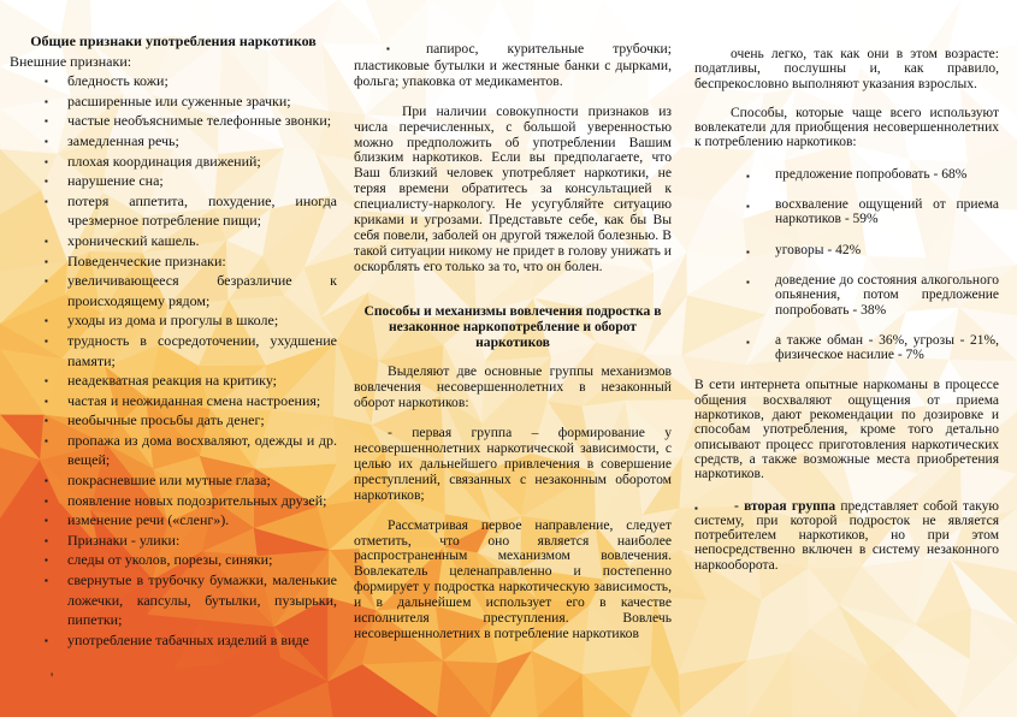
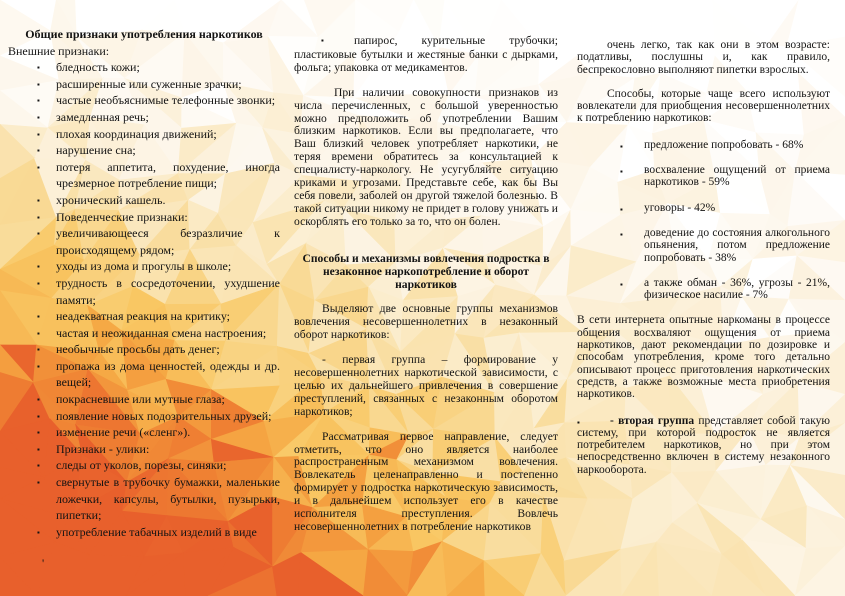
  Общие признаки употребления наркотиков
  Внешние признаки:
  ▪
  бледность кожи;
  ▪
  расширенные или суженные зрачки;
  ▪
  частые необъяснимые телефонные звонки;
  ▪
  замедленная речь;
  ▪
  плохая координация движений;
  ▪
  нарушение сна;
  ▪
  потеря аппетита, похудение, иногда чрезмерное потребление пищи;
  ▪
  хронический кашель.
  ▪
  Поведенческие признаки:
  ▪
  увеличивающееся безразличие к происходящему рядом;
  ▪
  уходы из дома и прогулы в школе;
  ▪
  трудность в сосредоточении, ухудшение памяти;
  ▪
  неадекватная реакция на критику;
  ▪
  частая и неожиданная смена настроения;
  ▪
  необычные просьбы дать денег;
  ▪
- пропажа из дома восхваляют, одежды и др. вещей;
+ пропажа из дома ценностей, одежды и др. вещей;
  ▪
  покрасневшие или мутные глаза;
  ▪
  появление новых подозрительных друзей;
  ▪
  изменение речи («сленг»).
  ▪
  Признаки - улики:
  ▪
  следы от уколов, порезы, синяки;
  ▪
  свернутые в трубочку бумажки, маленькие ложечки, капсулы, бутылки, пузырьки, пипетки;
  ▪
  употребление табачных изделий в виде
  '
  ▪ папирос, курительные трубочки; пластиковые бутылки и жестяные банки с дырками, фольга; упаковка от медикаментов.
  При наличии совокупности признаков из числа перечисленных, с большой уверенностью можно предположить об употреблении Вашим близким наркотиков. Если вы предполагаете, что Ваш близкий человек употребляет наркотики, не теряя времени обратитесь за консультацией к специалисту-наркологу. Не усугубляйте ситуацию криками и угрозами. Представьте себе, как бы Вы себя повели, заболей он другой тяжелой болезнью. В такой ситуации никому не придет в голову унижать и оскорблять его только за то, что он болен.
  Способы и механизмы вовлечения подростка в незаконное наркопотребление и оборот наркотиков
  Выделяют две основные группы механизмов вовлечения несовершеннолетних в незаконный оборот наркотиков:
  - первая группа – формирование у несовершеннолетних наркотической зависимости, с целью их дальнейшего привлечения в совершение преступлений, связанных с незаконным оборотом наркотиков;
  Рассматривая первое направление, следует отметить, что оно является наиболее распространенным механизмом вовлечения. Вовлекатель целенаправленно и постепенно формирует у подростка наркотическую зависимость, и в дальнейшем использует его в качестве исполнителя преступления. Вовлечь несовершеннолетних в потребление наркотиков
- очень легко, так как они в этом возрасте: податливы, послушны и, как правило, беспрекословно выполняют указания взрослых.
+ очень легко, так как они в этом возрасте: податливы, послушны и, как правило, беспрекословно выполняют пипетки взрослых.
  Способы, которые чаще всего используют вовлекатели для приобщения несовершеннолетних к потреблению наркотиков:
  ▪
  предложение попробовать - 68%
  ▪
  восхваление ощущений от приема наркотиков - 59%
  ▪
  уговоры - 42%
  ▪
  доведение до состояния алкогольного опьянения, потом предложение попробовать - 38%
  ▪
  а также обман - 36%, угрозы - 21%, физическое насилие - 7%
  В сети интернета опытные наркоманы в процессе общения восхваляют ощущения от приема наркотиков, дают рекомендации по дозировке и способам употребления, кроме того детально описывают процесс приготовления наркотических средств, а также возможные места приобретения наркотиков.
  ▪
  - вторая группа представляет собой такую систему, при которой подросток не является потребителем наркотиков, но при этом непосредственно включен в систему незаконного наркооборота.
